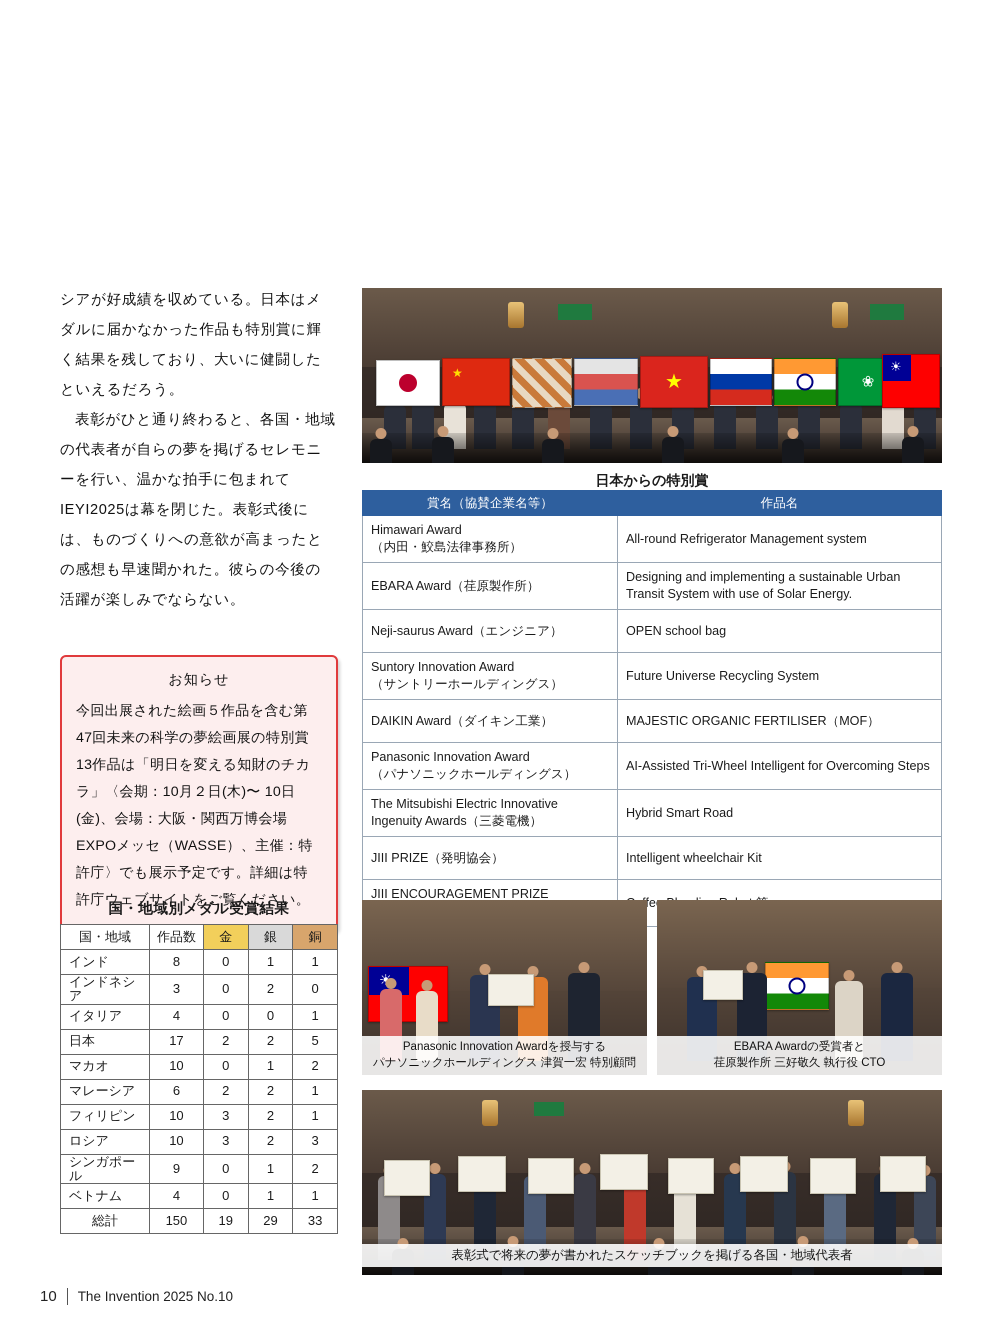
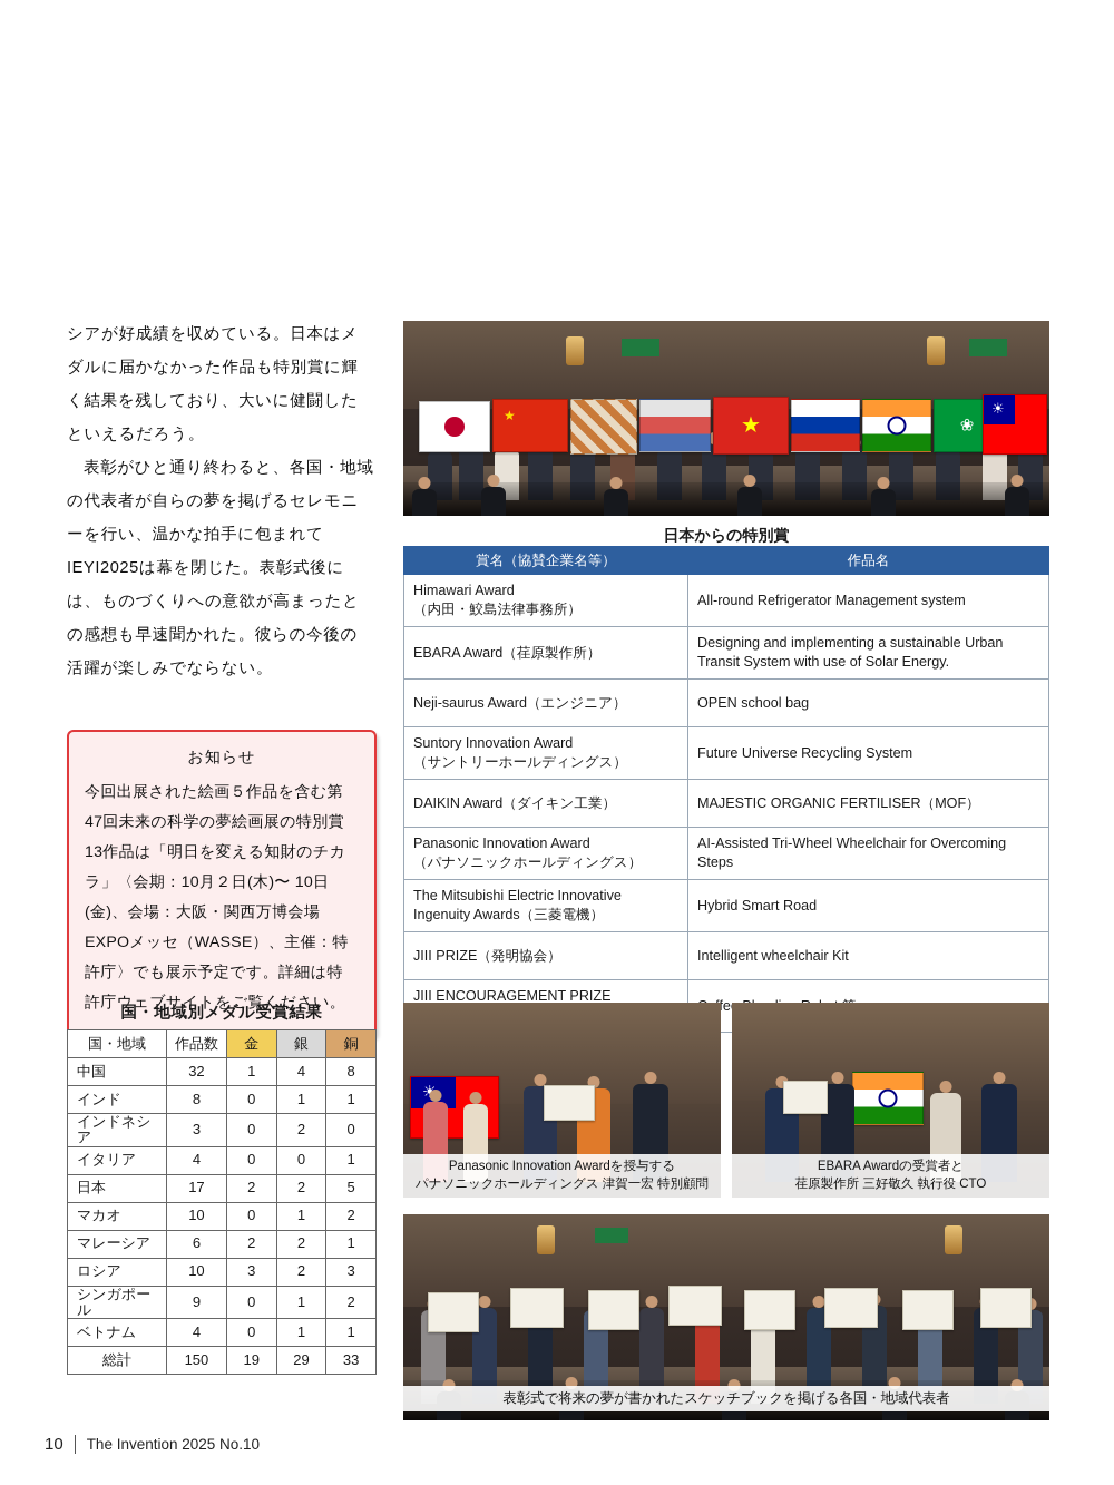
  シアが好成績を収めている。日本はメダルに届かなかった作品も特別賞に輝く結果を残しており、大いに健闘したといえるだろう。
  表彰がひと通り終わると、各国・地域の代表者が自らの夢を掲げるセレモニーを行い、温かな拍手に包まれてIEYI2025は幕を閉じた。表彰式後には、ものづくりへの意欲が高まったとの感想も早速聞かれた。彼らの今後の活躍が楽しみでならない。
  お知らせ
  今回出展された絵画５作品を含む第47回未来の科学の夢絵画展の特別賞13作品は「明日を変える知財のチカラ」〈会期：10月２日(木)〜 10日(金)、会場：大阪・関西万博会場EXPOメッセ（WASSE）、主催：特許庁〉でも展示予定です。詳細は特許庁ウェブサイトをご覧ください。
  国・地域別メダル受賞結果
  国・地域	作品数	金	銀	銅
+ 中国	32	1	4	8
  インド	8	0	1	1
  インドネシア	3	0	2	0
  イタリア	4	0	0	1
  日本	17	2	2	5
  マカオ	10	0	1	2
  マレーシア	6	2	2	1
- フィリピン	10	3	2	1
  ロシア	10	3	2	3
  シンガポール	9	0	1	2
  ベトナム	4	0	1	1
  総計	150	19	29	33
  ★
  ★
  ❀
  ☀
  日本からの特別賞
  賞名（協賛企業名等）	作品名
  Himawari Award （内田・鮫島法律事務所）	All-round Refrigerator Management system
  EBARA Award（荏原製作所）	Designing and implementing a sustainable Urban Transit System with use of Solar Energy.
  Neji-saurus Award（エンジニア）	OPEN school bag
  Suntory Innovation Award （サントリーホールディングス）	Future Universe Recycling System
  DAIKIN Award（ダイキン工業）	MAJESTIC ORGANIC FERTILISER（MOF）
- Panasonic Innovation Award （パナソニックホールディングス）	AI-Assisted Tri-Wheel Intelligent for Overcoming Steps
+ Panasonic Innovation Award （パナソニックホールディングス）	AI-Assisted Tri-Wheel Wheelchair for Overcoming Steps
  The Mitsubishi Electric Innovative Ingenuity Awards（三菱電機）	Hybrid Smart Road
  JIII PRIZE（発明協会）	Intelligent wheelchair Kit
  Panasonic Innovation Awardを授与する
  パナソニックホールディングス 津賀一宏 特別顧問
  EBARA Awardの受賞者と
  荏原製作所 三好敬久 執行役 CTO
  表彰式で将来の夢が書かれたスケッチブックを掲げる各国・地域代表者
  10
  The Invention 2025 No.10
